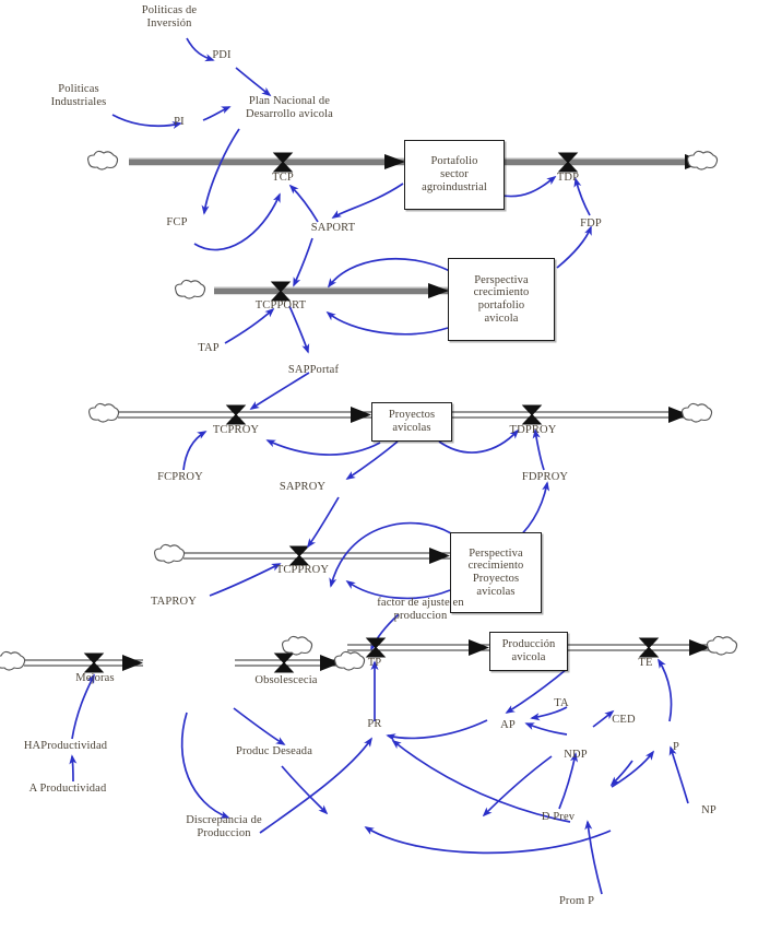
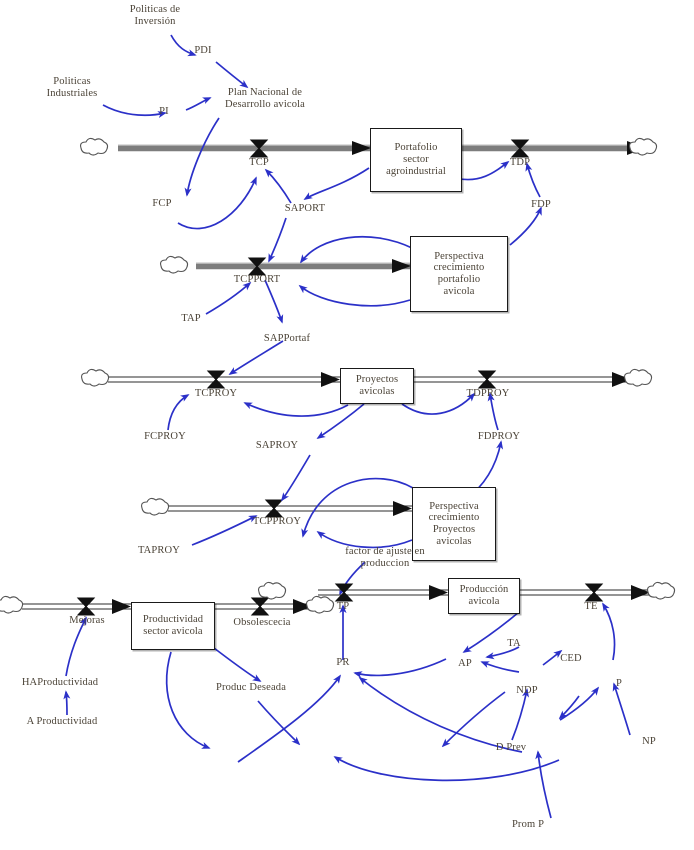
  Politicas de
  Inversión
  PDI
  Politicas
  Industriales
  PI
  Plan Nacional de
  Desarrollo avicola
  TCP
  FCP
  SAPORT
  Portafolio
  sector
  agroindustrial
  TDP
  FDP
  TCPPORT
  TAP
  SAPPortaf
  Perspectiva
  crecimiento
  portafolio
  avicola
  TCPROY
  FCPROY
  Proyectos
  avicolas
  SAPROY
  TDPROY
  FDPROY
  TCPPROY
  TAPROY
  Perspectiva
  crecimiento
  Proyectos
  avicolas
  factor de ajuste en
  produccion
  Mejoras
+ Productividad
+ sector avicola
  Obsolescecia
  TP
  Producción
  avicola
  TE
  HAProductividad
  A Productividad
  Produc Deseada
- Discrepancia de
- Produccion
  PR
  AP
  TA
  NDP
  CED
  D Prev
  P
  NP
  Prom P
